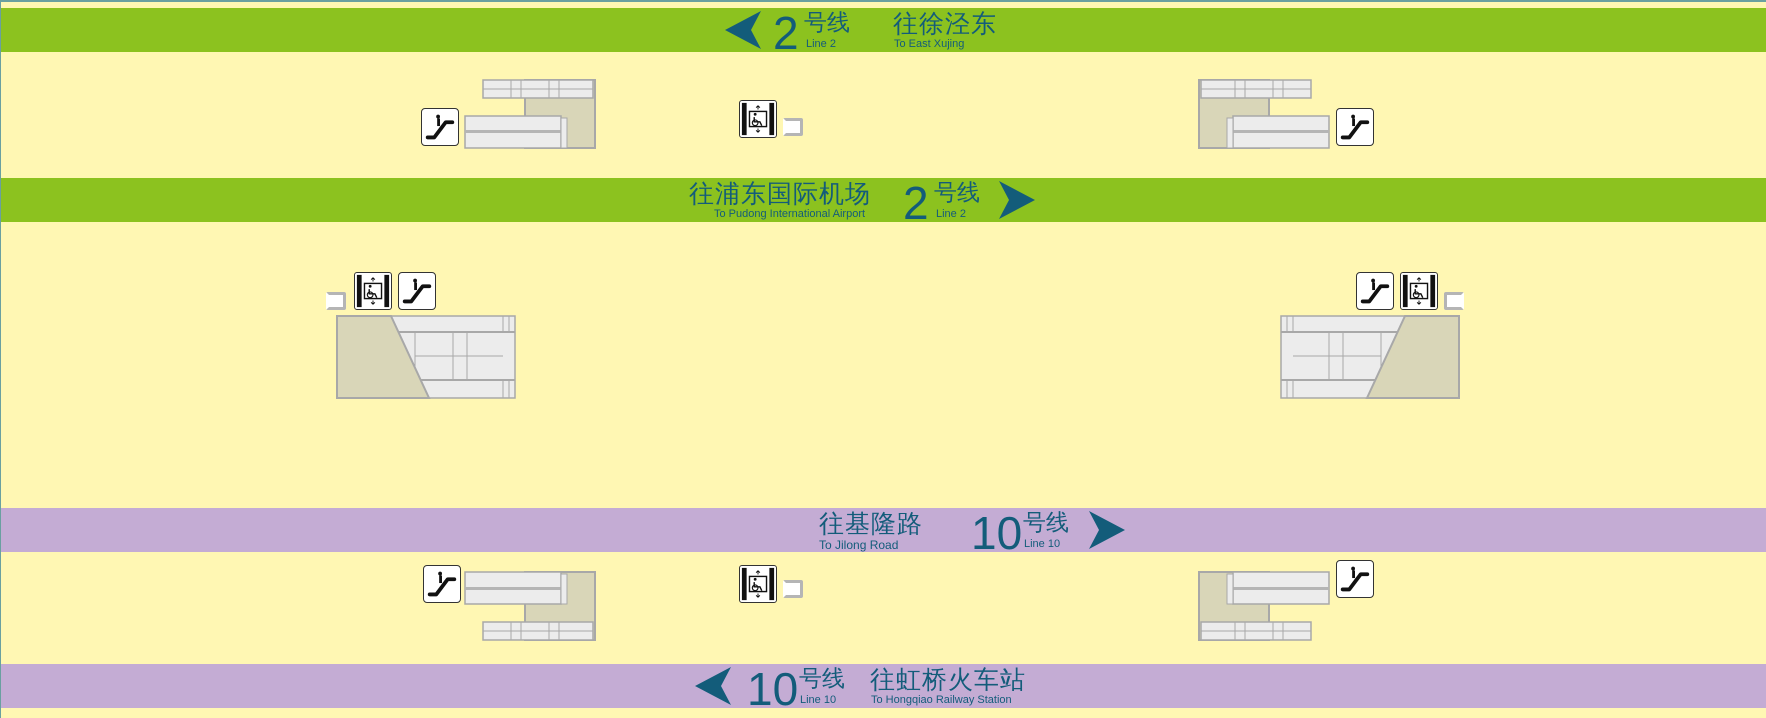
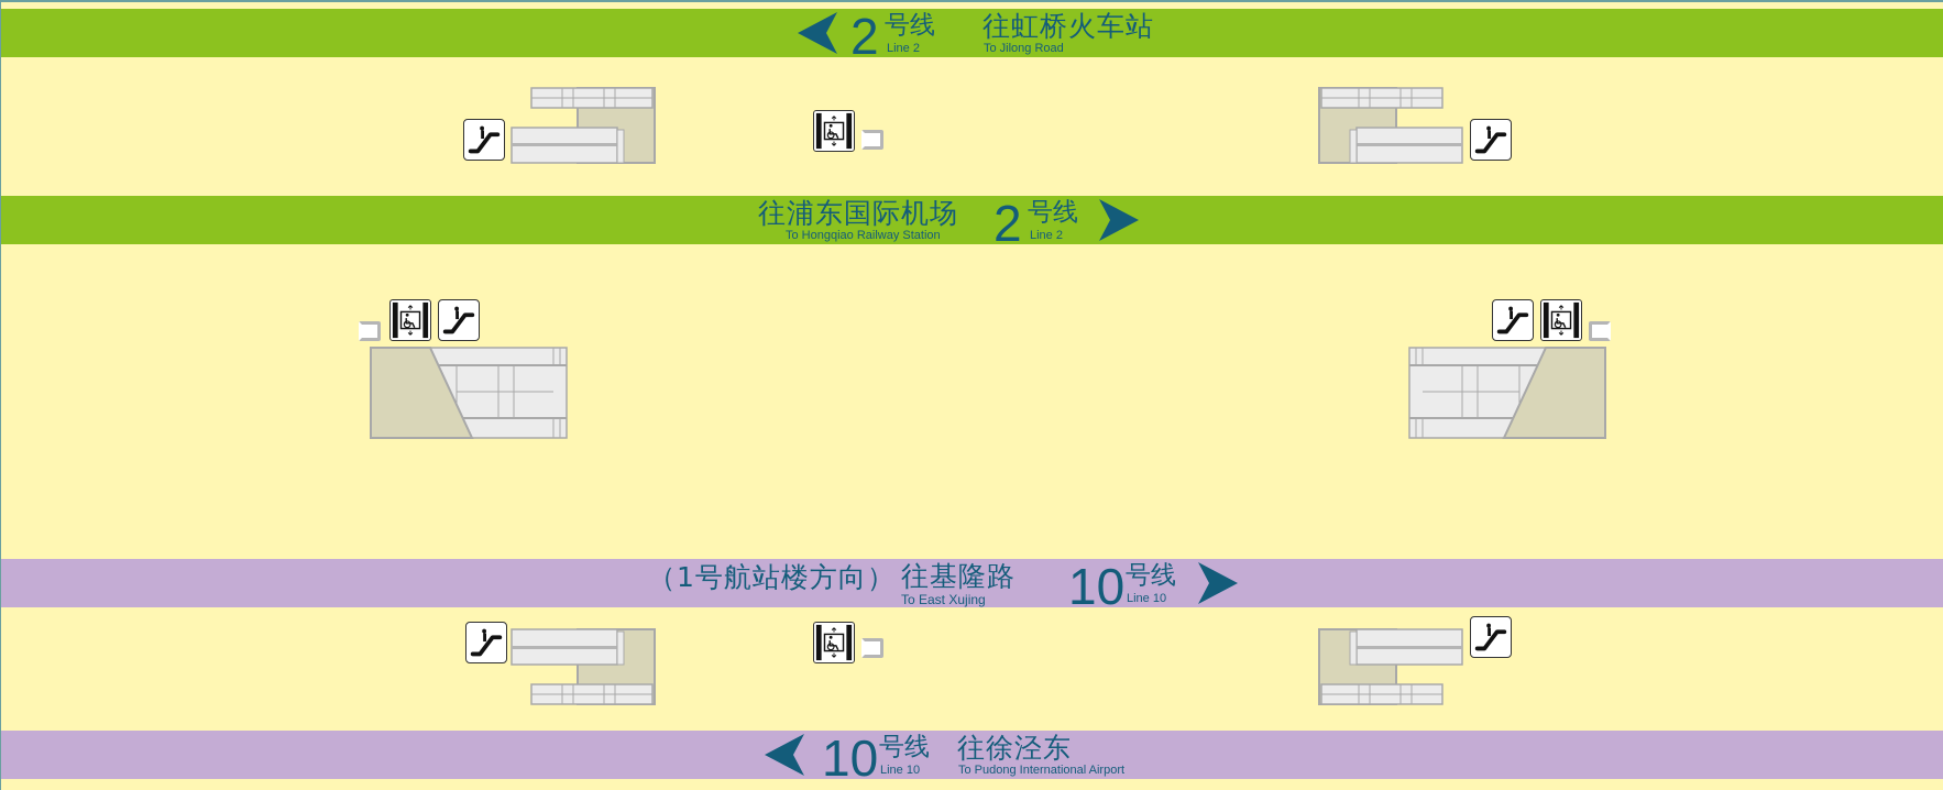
  2
  号线
  Line 2
- 往徐泾东
+ 往虹桥火车站
- To East Xujing
+ To Jilong Road
  往浦东国际机场
- To Pudong International Airport
+ To Hongqiao Railway Station
  2
  号线
  Line 2
+ （1号航站楼方向）
  往基隆路
- To Jilong Road
+ To East Xujing
  10
  号线
  Line 10
  10
  号线
  Line 10
- 往虹桥火车站
+ 往徐泾东
- To Hongqiao Railway Station
+ To Pudong International Airport
